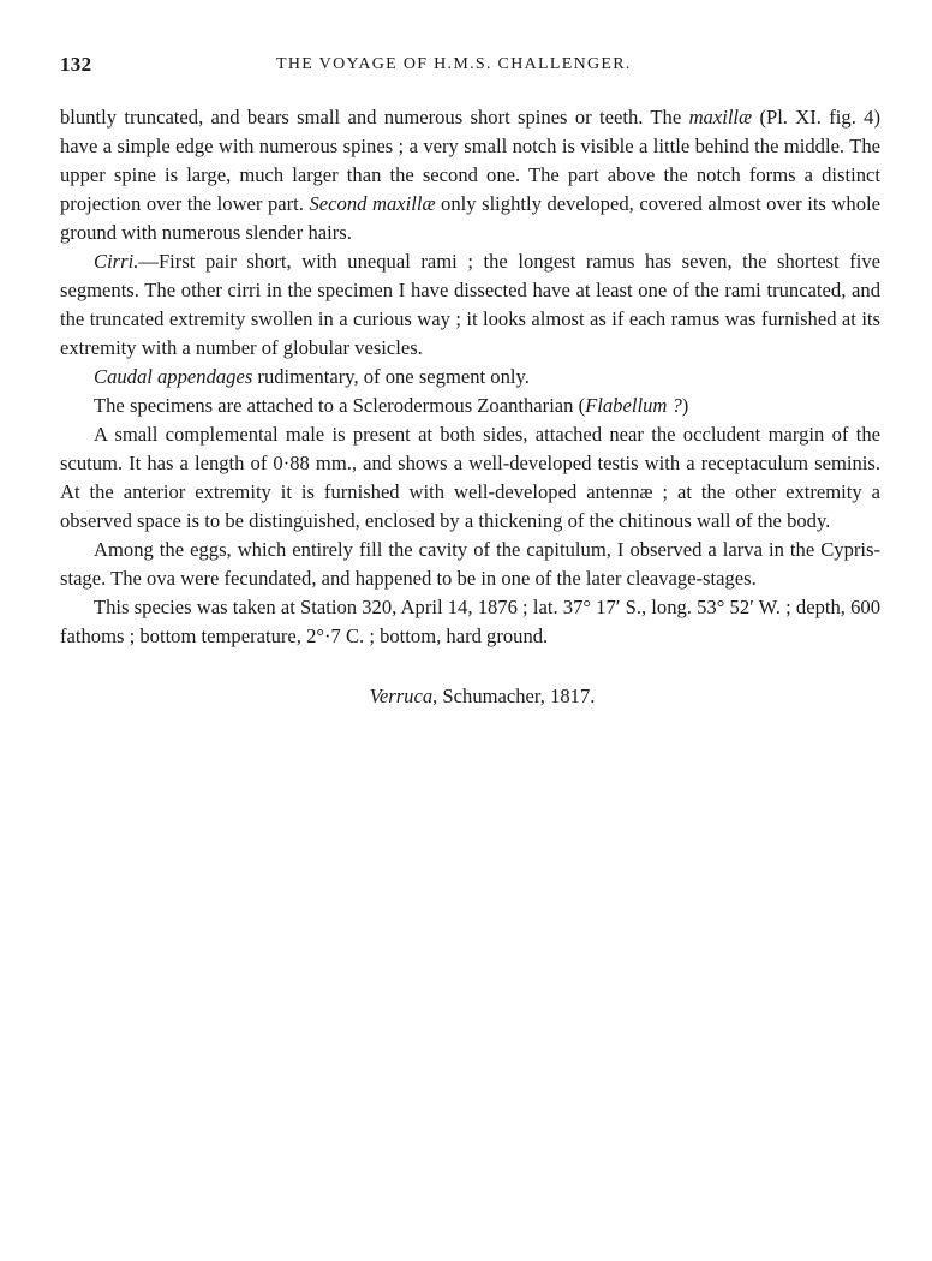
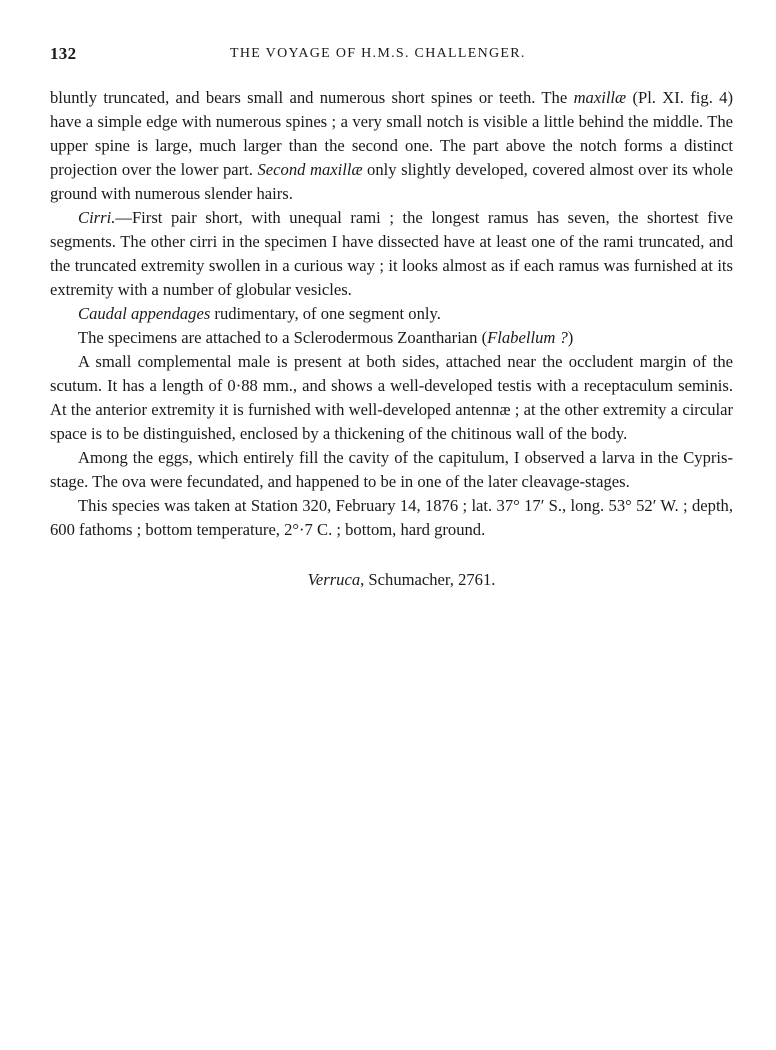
  132
  THE VOYAGE OF H.M.S. CHALLENGER.
  bluntly truncated, and bears small and numerous short spines or teeth. The maxillæ (Pl. XI. fig. 4) have a simple edge with numerous spines ; a very small notch is visible a little behind the middle. The upper spine is large, much larger than the second one. The part above the notch forms a distinct projection over the lower part. Second maxillæ only slightly developed, covered almost over its whole ground with numerous slender hairs.
  Cirri.—First pair short, with unequal rami ; the longest ramus has seven, the shortest five segments. The other cirri in the specimen I have dissected have at least one of the rami truncated, and the truncated extremity swollen in a curious way ; it looks almost as if each ramus was furnished at its extremity with a number of globular vesicles.
  Caudal appendages rudimentary, of one segment only.
  The specimens are attached to a Sclerodermous Zoantharian (Flabellum ?)
- A small complemental male is present at both sides, attached near the occludent margin of the scutum. It has a length of 0·88 mm., and shows a well-developed testis with a receptaculum seminis. At the anterior extremity it is furnished with well-developed antennæ ; at the other extremity a observed space is to be distinguished, enclosed by a thickening of the chitinous wall of the body.
+ A small complemental male is present at both sides, attached near the occludent margin of the scutum. It has a length of 0·88 mm., and shows a well-developed testis with a receptaculum seminis. At the anterior extremity it is furnished with well-developed antennæ ; at the other extremity a circular space is to be distinguished, enclosed by a thickening of the chitinous wall of the body.
  Among the eggs, which entirely fill the cavity of the capitulum, I observed a larva in the Cypris-stage. The ova were fecundated, and happened to be in one of the later cleavage-stages.
- This species was taken at Station 320, April 14, 1876 ; lat. 37° 17′ S., long. 53° 52′ W. ; depth, 600 fathoms ; bottom temperature, 2°·7 C. ; bottom, hard ground.
+ This species was taken at Station 320, February 14, 1876 ; lat. 37° 17′ S., long. 53° 52′ W. ; depth, 600 fathoms ; bottom temperature, 2°·7 C. ; bottom, hard ground.
- Verruca, Schumacher, 1817.
+ Verruca, Schumacher, 2761.
